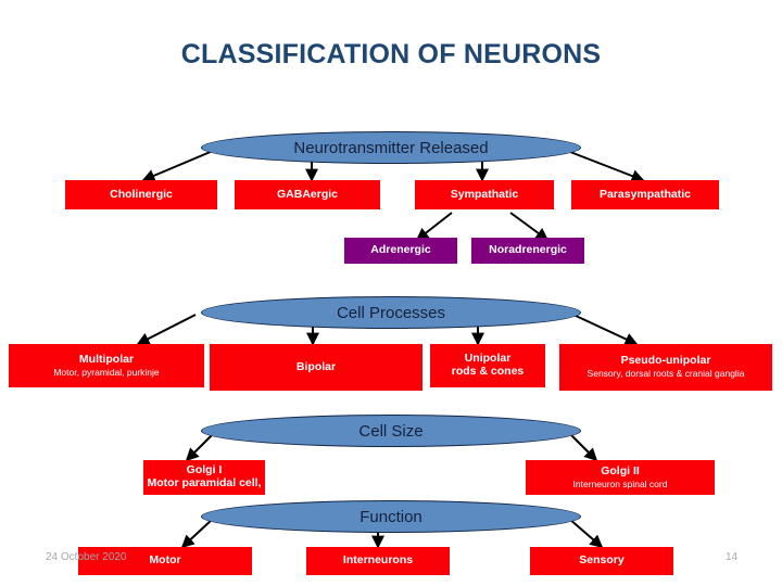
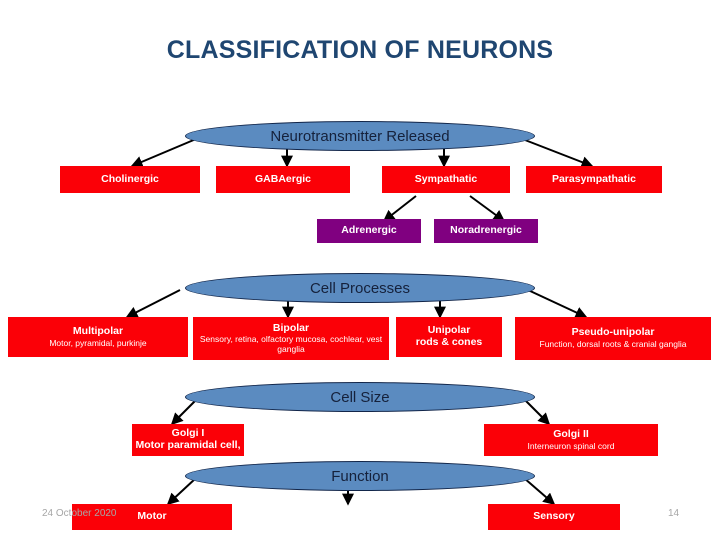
  CLASSIFICATION OF NEURONS
  Neurotransmitter Released
  Cholinergic
  GABAergic
  Sympathatic
  Parasympathatic
  Adrenergic
  Noradrenergic
  Cell Processes
  Multipolar
  Motor, pyramidal, purkinje
  Bipolar
+ Sensory, retina, olfactory mucosa, cochlear, vest ganglia
  Unipolar
  rods & cones
  Pseudo-unipolar
- Sensory, dorsal roots & cranial ganglia
+ Function, dorsal roots & cranial ganglia
  Cell Size
  Golgi I
  Motor paramidal cell,
  Golgi II
  Interneuron spinal cord
  Function
  Motor
- Interneurons
  Sensory
  24 October 2020
  14
